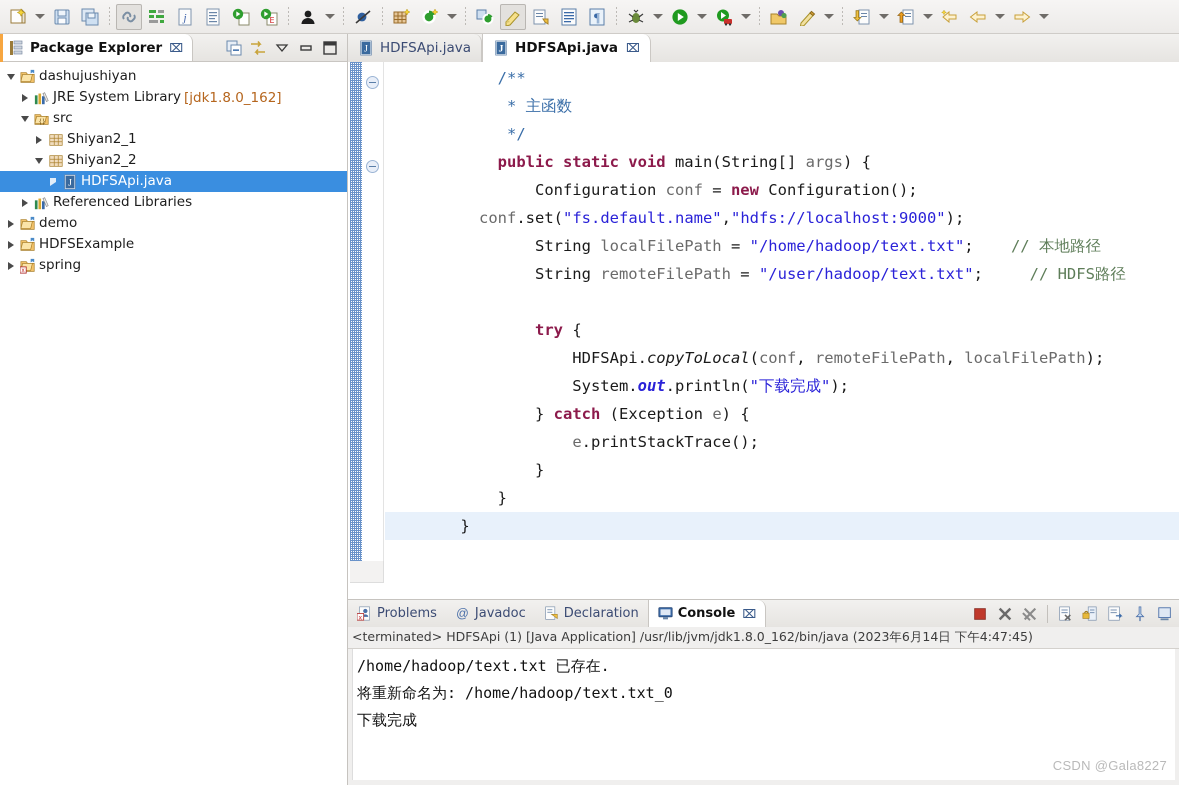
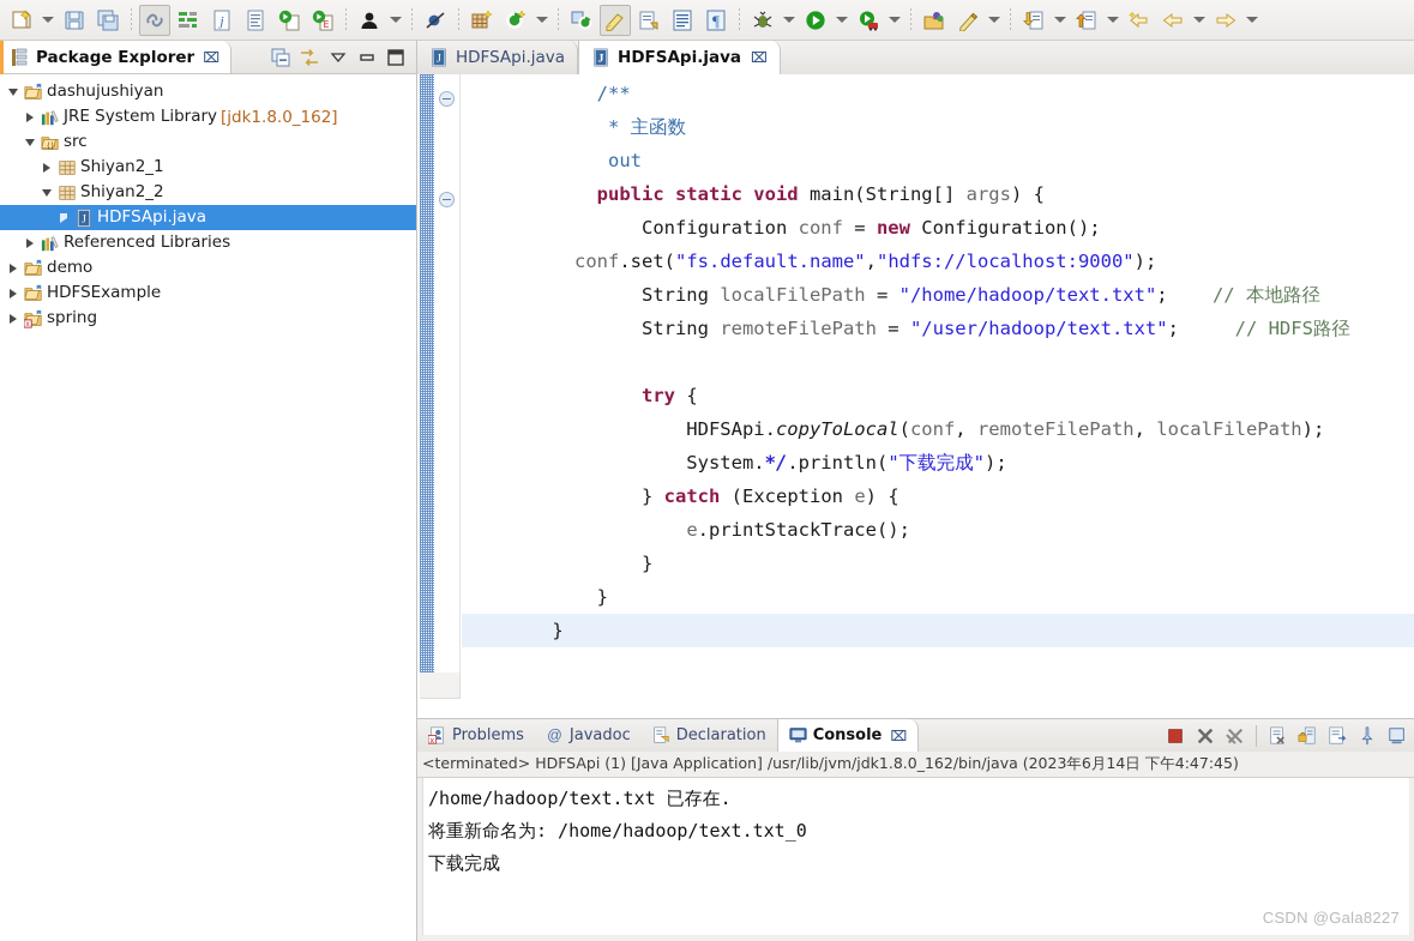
  j
  E
  ¶
  Package Explorer
  ⌧
  dashujushiyan
  JRE System Library
  [jdk1.8.0_162]
  {}
  src
  Shiyan2_1
  Shiyan2_2
  J
  HDFSApi.java
  Referenced Libraries
  demo
  HDFSExample
  spring
  J
  HDFSApi.java
  J
  HDFSApi.java
  ⌧
  /**
  * 主函数
- */
+ out
  public static void main(String[] args) {
  Configuration conf = new Configuration();
  conf.set("fs.default.name","hdfs://localhost:9000");
  String localFilePath = "/home/hadoop/text.txt"; // 本地路径
  String remoteFilePath = "/user/hadoop/text.txt"; // HDFS路径
  try {
  HDFSApi.copyToLocal(conf, remoteFilePath, localFilePath);
- System.out.println("下载完成");
+ System.*/.println("下载完成");
  } catch (Exception e) {
  e.printStackTrace();
  }
  }
  }
  Problems
  @
  Javadoc
  Declaration
  Console
  ⌧
  <terminated> HDFSApi (1) [Java Application] /usr/lib/jvm/jdk1.8.0_162/bin/java (2023年6月14日 下午4:47:45)
  /home/hadoop/text.txt 已存在.
  将重新命名为: /home/hadoop/text.txt_0
  下载完成
  CSDN @Gala8227
